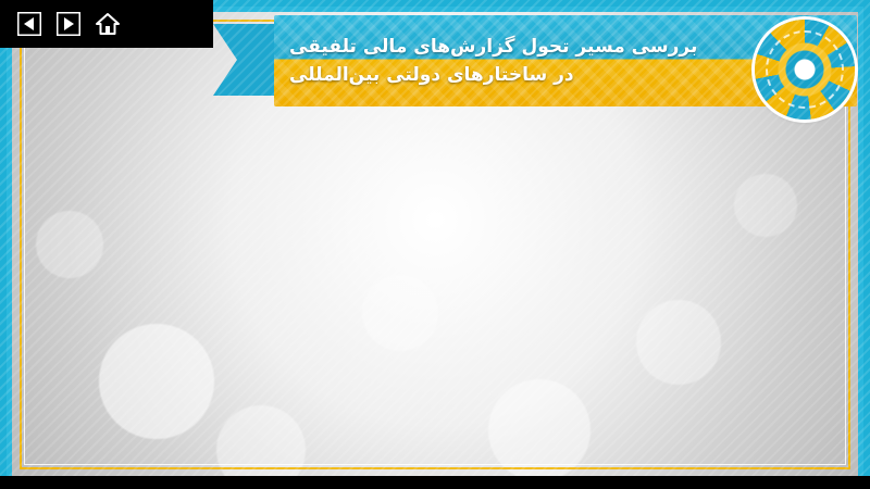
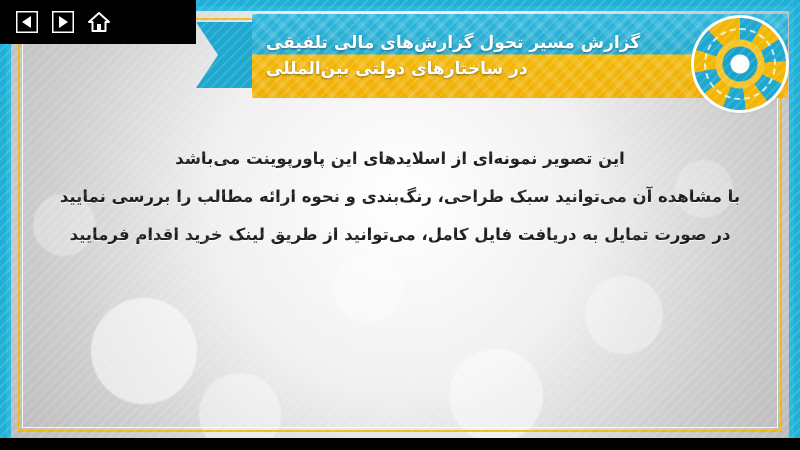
- بررسی مسیر تحول گزارش‌های مالی تلفیقی
+ گزارش مسیر تحول گزارش‌های مالی تلفیقی
  در ساختارهای دولتی بین‌المللی
+ این تصویر نمونه‌ای از اسلایدهای این پاورپوینت می‌باشد
+ با مشاهده آن می‌توانید سبک طراحی، رنگ‌بندی و نحوه ارائه مطالب را بررسی نمایید
+ در صورت تمایل به دریافت فایل کامل، می‌توانید از طریق لینک خرید اقدام فرمایید
